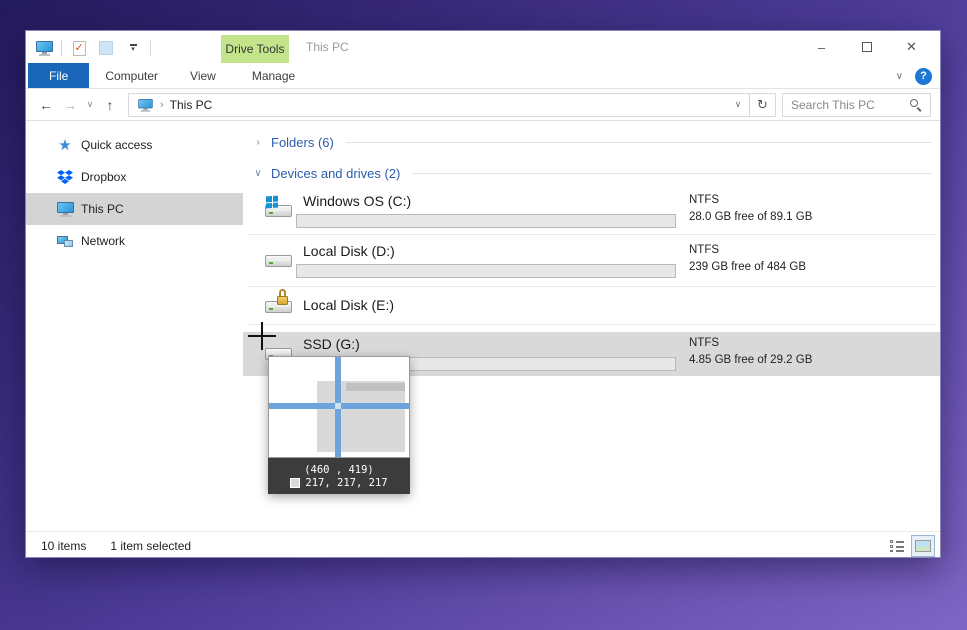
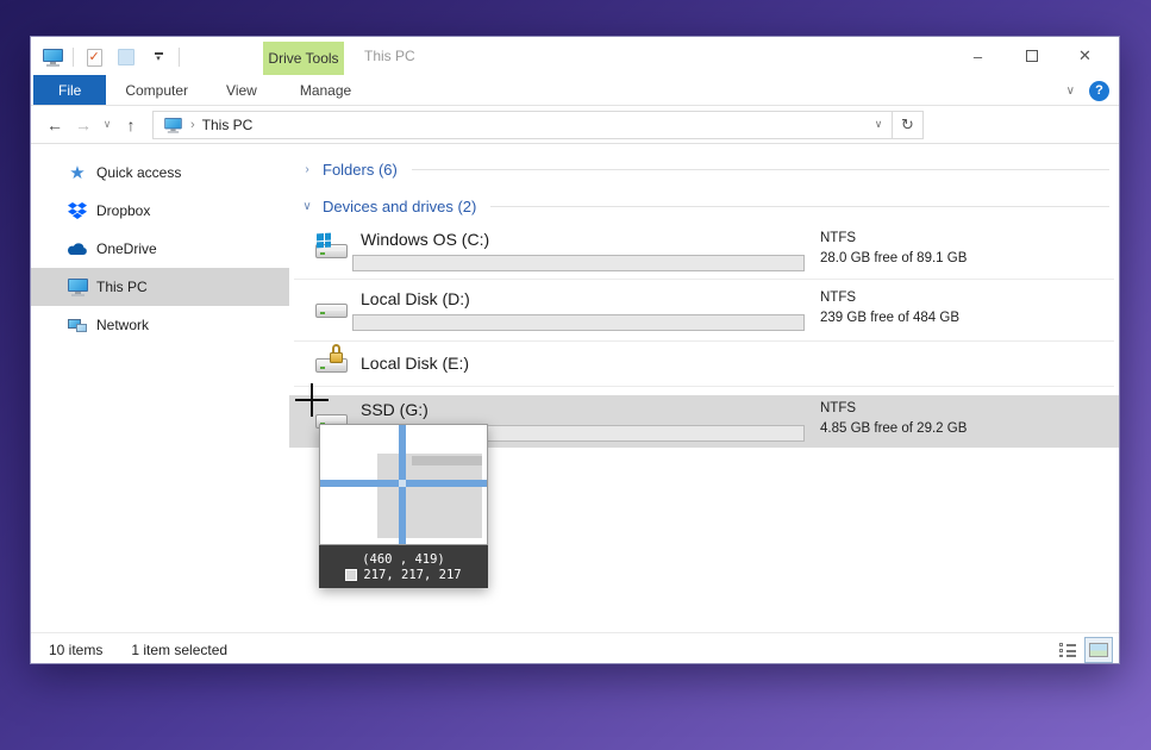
  Drive Tools
  This PC
  –
  ✕
  File
  Computer
  View
  Manage
  ∨
  ?
  ←
  →
  ∨
  ↑
  ›
  This PC
  ∨
  ↻
- Search This PC
  ★
  Quick access
  Dropbox
+ OneDrive
  This PC
  Network
  ›
  Folders (6)
  ∨
  Devices and drives (2)
  Windows OS (C:)
  NTFS
  28.0 GB free of 89.1 GB
  Local Disk (D:)
  NTFS
  239 GB free of 484 GB
  Local Disk (E:)
  SSD (G:)
  NTFS
  4.85 GB free of 29.2 GB
  10 items
  1 item selected
  (460 , 419)
  217, 217, 217
